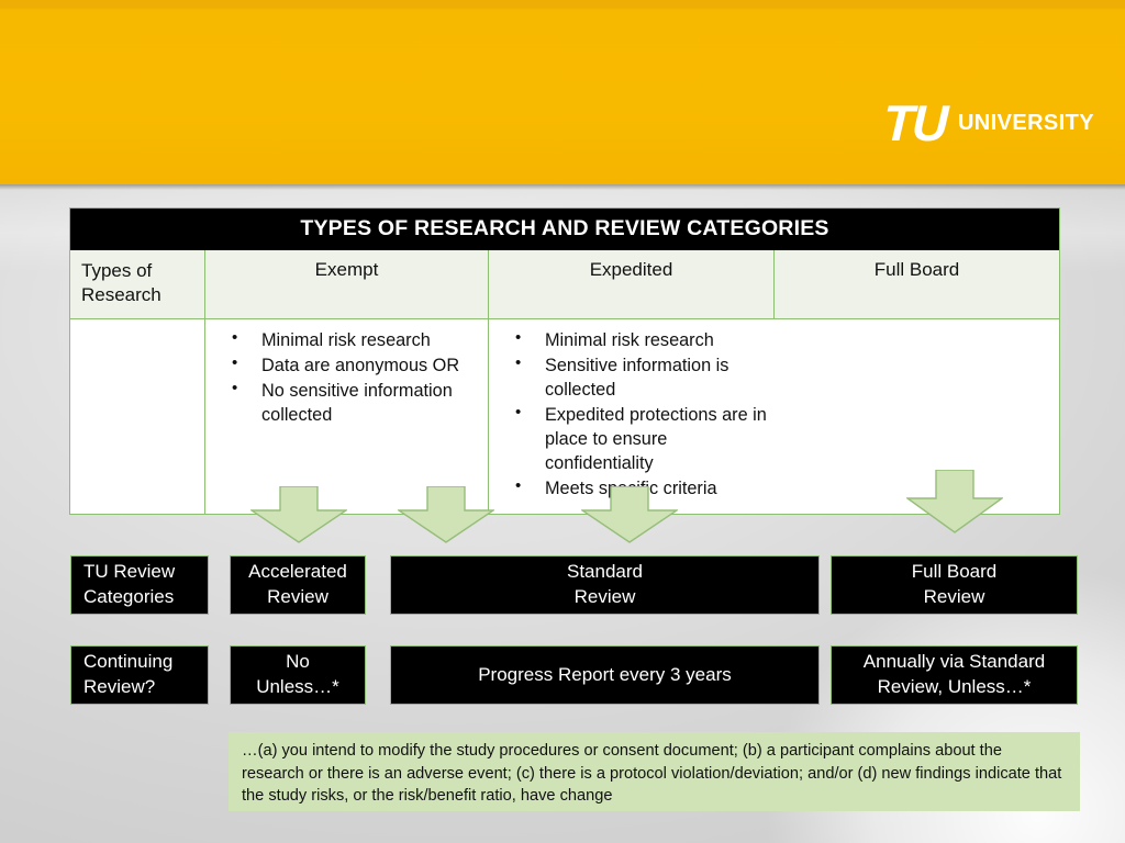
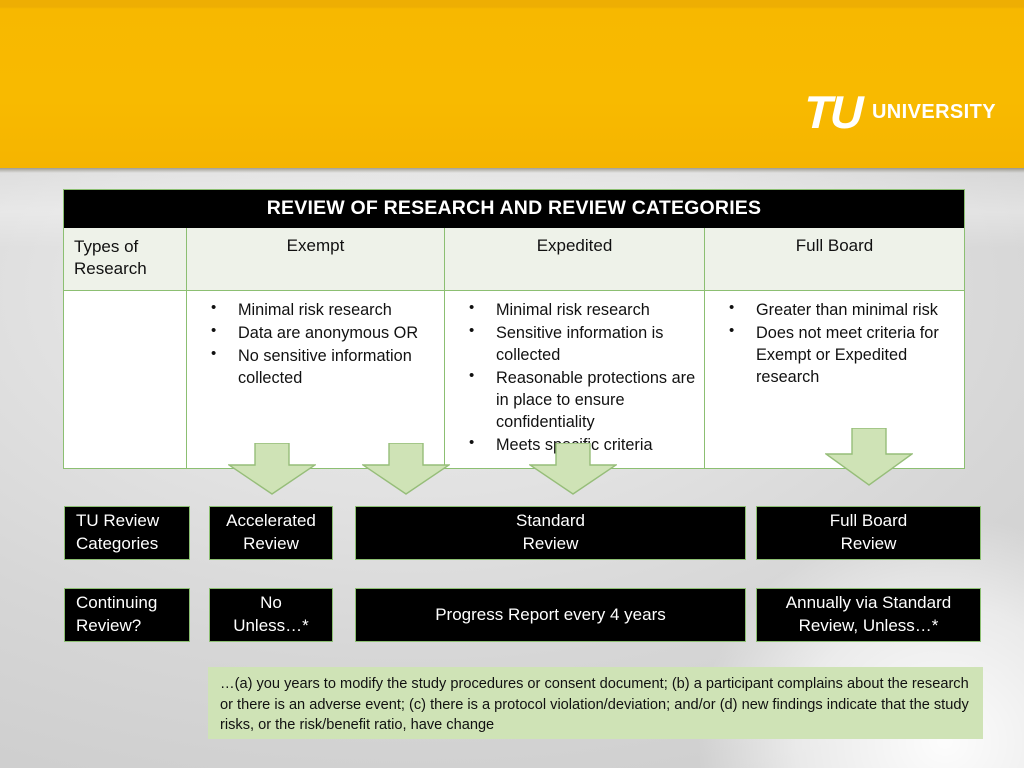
  UNIVERSITY
- TYPES OF RESEARCH AND REVIEW CATEGORIES
+ REVIEW OF RESEARCH AND REVIEW CATEGORIES
  Types of
  Research
  Exempt
  Expedited
  Full Board
  Minimal risk research
  Data are anonymous OR
  No sensitive information collected
  Minimal risk research
  Sensitive information is collected
- Expedited protections are in place to ensure confidentiality
+ Reasonable protections are in place to ensure confidentiality
  Meets sc criteria
+ Greater than minimal risk
+ Does not meet criteria for Exempt or Expedited research
  TU Review
  Categories
  Accelerated
  Review
  Standard
  Review
  Full Board
  Review
  Continuing
  Review?
  No
  Unless…*
- Progress Report every 3 years
+ Progress Report every 4 years
  Annually via Standard
  Review, Unless…*
- …(a) you intend to modify the study procedures or consent document; (b) a participant complains about the research or there is an adverse event; (c) there is a protocol violation/deviation; and/or (d) new findings indicate that the study risks, or the risk/benefit ratio, have change
+ …(a) you years to modify the study procedures or consent document; (b) a participant complains about the research or there is an adverse event; (c) there is a protocol violation/deviation; and/or (d) new findings indicate that the study risks, or the risk/benefit ratio, have change
